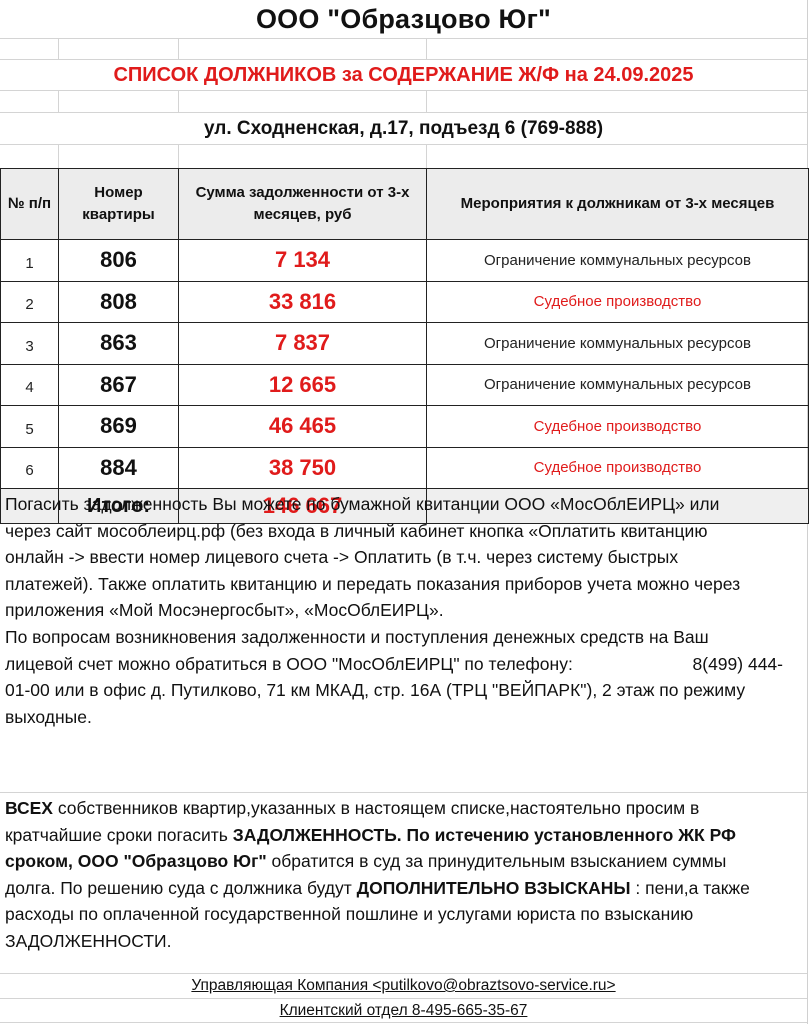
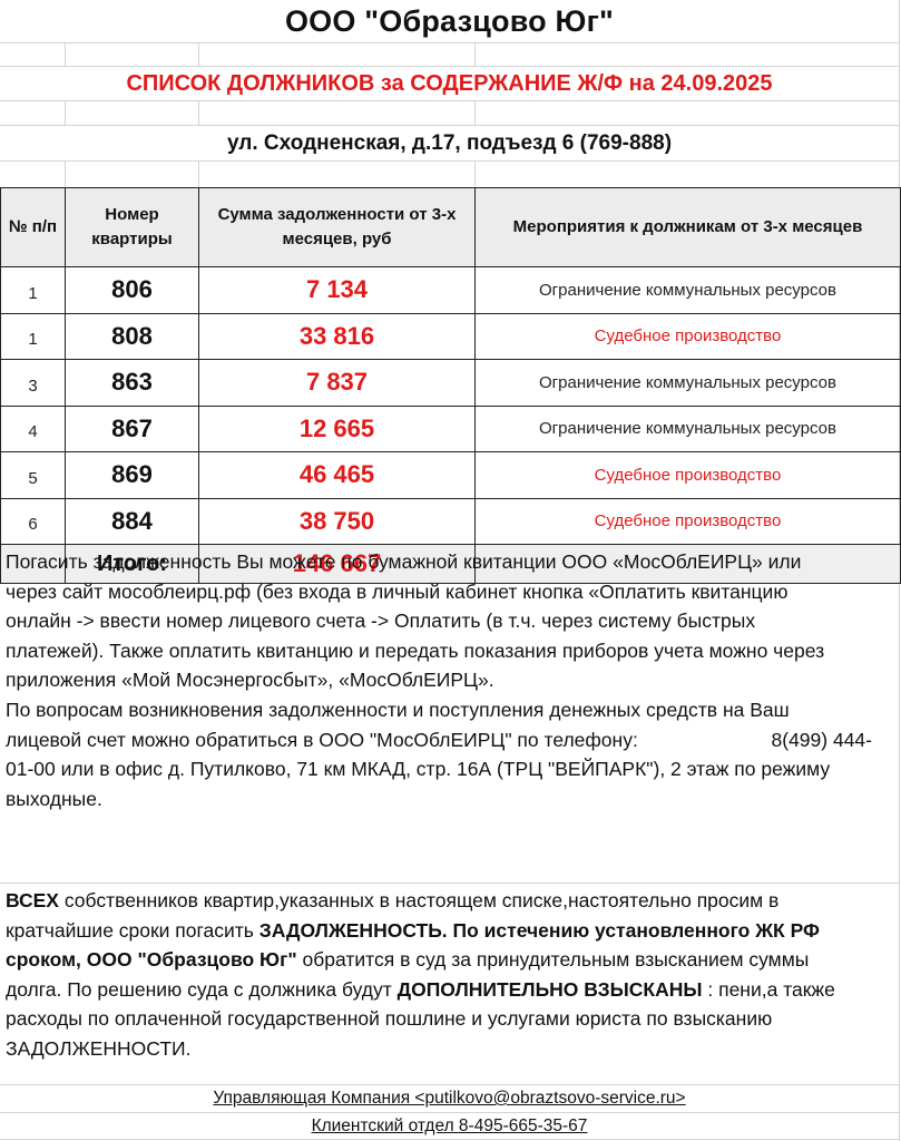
  ООО "Образцово Юг"
  СПИСОК ДОЛЖНИКОВ за СОДЕРЖАНИЕ Ж/Ф на 24.09.2025
  ул. Сходненская, д.17, подъезд 6 (769-888)
  № п/п	Номер квартиры	Сумма задолженности от 3-х месяцев, руб	Мероприятия к должникам от 3-х месяцев
  1	806	7 134	Ограничение коммунальных ресурсов
- 2	808	33 816	Судебное производство
+ 1	808	33 816	Судебное производство
  3	863	7 837	Ограничение коммунальных ресурсов
  4	867	12 665	Ограничение коммунальных ресурсов
  5	869	46 465	Судебное производство
  6	884	38 750	Судебное производство
  	Итого:	146 667
  Погасить задолженность Вы можете по бумажной квитанции ООО «МосОблЕИРЦ» или
  через сайт мособлеирц.рф (без входа в личный кабинет кнопка «Оплатить квитанцию
  онлайн -> ввести номер лицевого счета -> Оплатить (в т.ч. через систему быстрых
  платежей). Также оплатить квитанцию и передать показания приборов учета можно через
  приложения «Мой Мосэнергосбыт», «МосОблЕИРЦ».
  По вопросам возникновения задолженности и поступления денежных средств на Ваш
  лицевой счет можно обратиться в ООО "МосОблЕИРЦ" по телефону:
  8(499) 444-
  01-00 или в офис д. Путилково, 71 км МКАД, стр. 16А (ТРЦ "ВЕЙПАРК"), 2 этаж по режиму
  выходные.
  ВСЕХ собственников квартир,указанных в настоящем списке,настоятельно просим в
  кратчайшие сроки погасить ЗАДОЛЖЕННОСТЬ. По истечению установленного ЖК РФ
  сроком, ООО "Образцово Юг" обратится в суд за принудительным взысканием суммы
  долга. По решению суда с должника будут ДОПОЛНИТЕЛЬНО ВЗЫСКАНЫ : пени,а также
  расходы по оплаченной государственной пошлине и услугами юриста по взысканию
  ЗАДОЛЖЕННОСТИ.
  Управляющая Компания <putilkovo@obraztsovo-service.ru>
  Клиентский отдел 8-495-665-35-67
